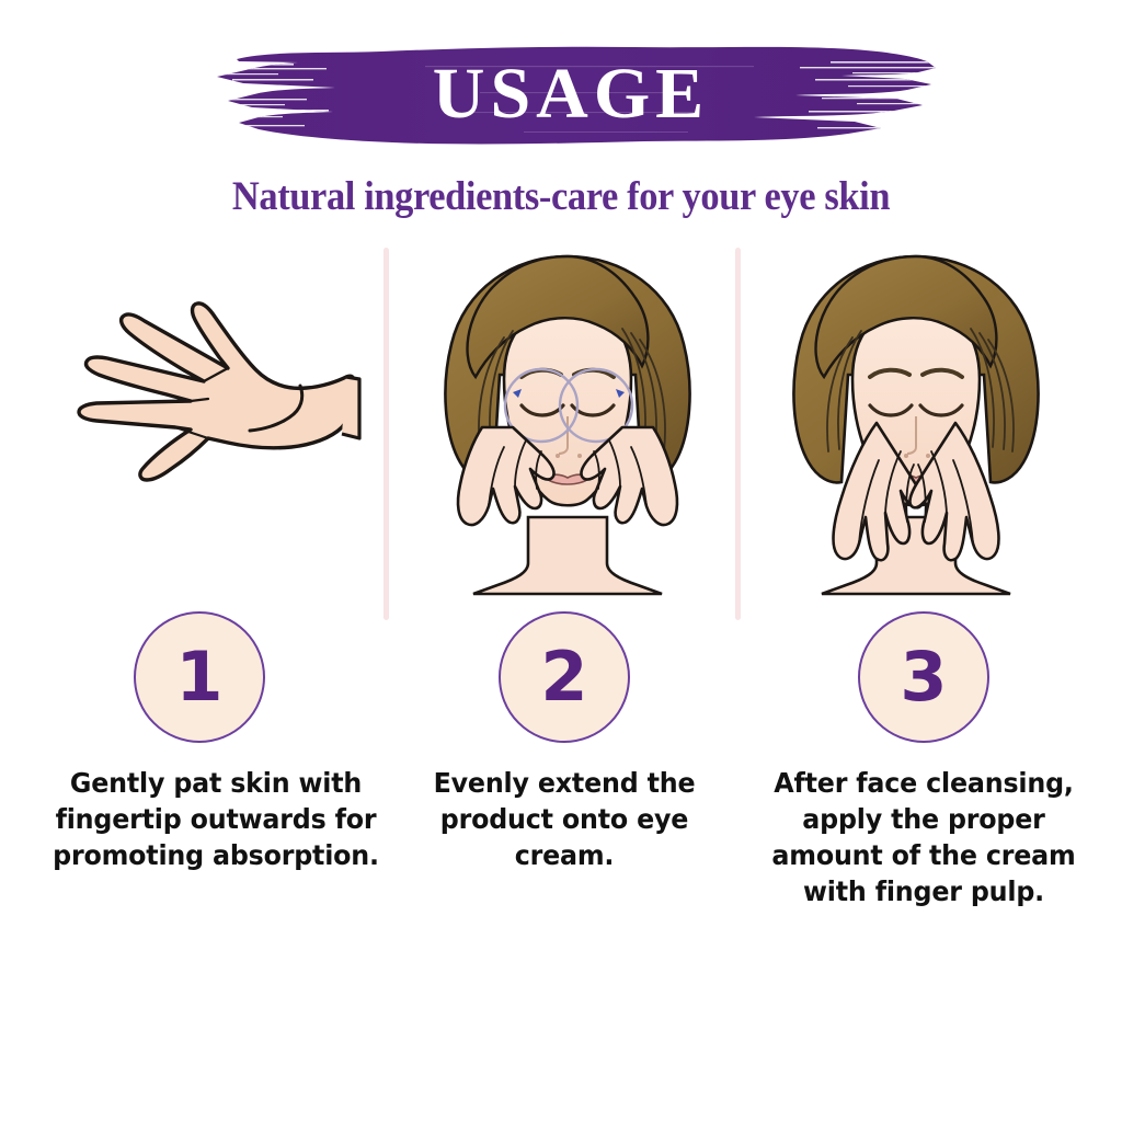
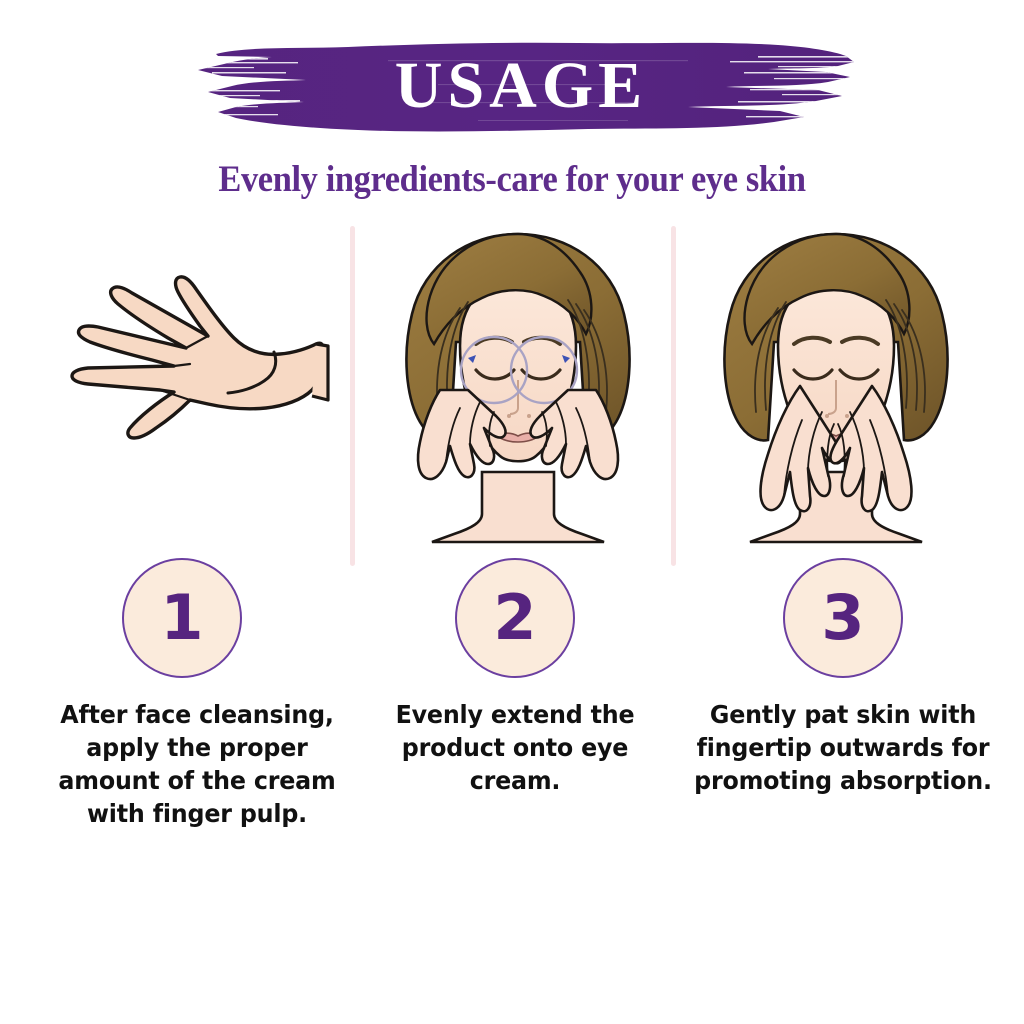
  USAGE
- Natural ingredients-care for your eye skin
+ Evenly ingredients-care for your eye skin
  1
  2
  3
- Gently pat skin with fingertip outwards for promoting absorption.
+ After face cleansing, apply the proper amount of the cream with finger pulp.
  Evenly extend the product onto eye cream.
- After face cleansing, apply the proper amount of the cream with finger pulp.
+ Gently pat skin with fingertip outwards for promoting absorption.
